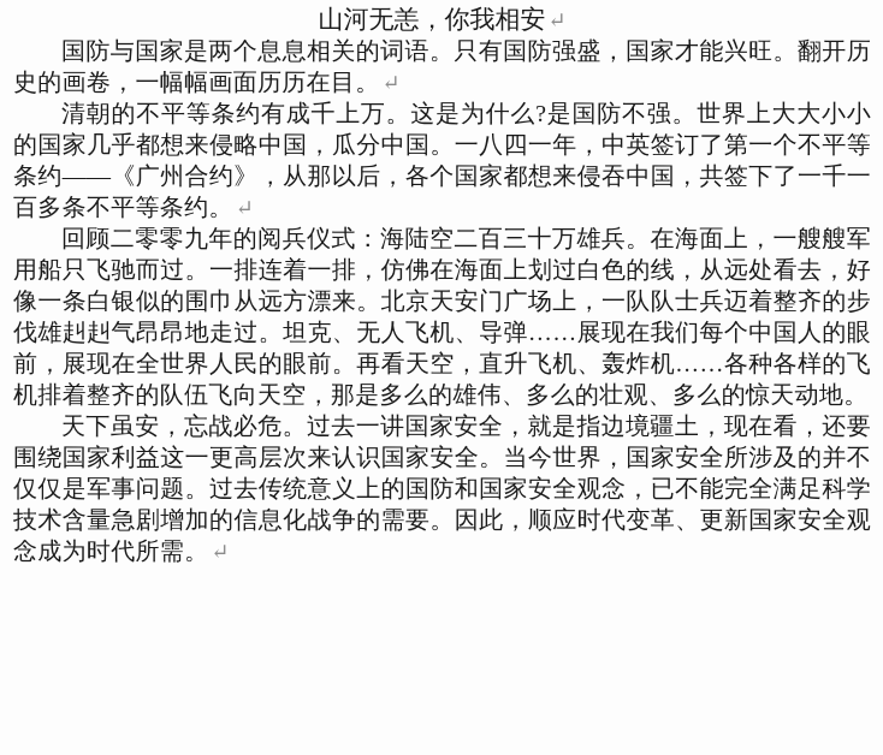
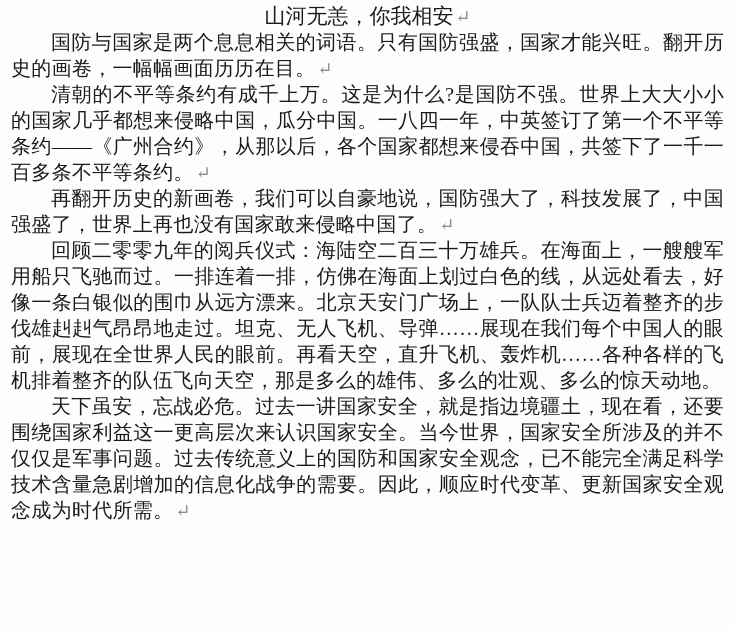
  山河无恙，你我相安↵
  国防与国家是两个息息相关的词语。只有国防强盛，国家才能兴旺。翻开历史的画卷，一幅幅画面历历在目。↵
  清朝的不平等条约有成千上万。这是为什么?是国防不强。世界上大大小小的国家几乎都想来侵略中国，瓜分中国。一八四一年，中英签订了第一个不平等条约——《广州合约》，从那以后，各个国家都想来侵吞中国，共签下了一千一百多条不平等条约。↵
+ 再翻开历史的新画卷，我们可以自豪地说，国防强大了，科技发展了，中国强盛了，世界上再也没有国家敢来侵略中国了。↵
  回顾二零零九年的阅兵仪式：海陆空二百三十万雄兵。在海面上，一艘艘军用船只飞驰而过。一排连着一排，仿佛在海面上划过白色的线，从远处看去，好像一条白银似的围巾从远方漂来。北京天安门广场上，一队队士兵迈着整齐的步伐雄赳赳气昂昂地走过。坦克、无人飞机、导弹……展现在我们每个中国人的眼前，展现在全世界人民的眼前。再看天空，直升飞机、轰炸机……各种各样的飞机排着整齐的队伍飞向天空，那是多么的雄伟、多么的壮观、多么的惊天动地。
  天下虽安，忘战必危。过去一讲国家安全，就是指边境疆土，现在看，还要围绕国家利益这一更高层次来认识国家安全。当今世界，国家安全所涉及的并不仅仅是军事问题。过去传统意义上的国防和国家安全观念，已不能完全满足科学技术含量急剧增加的信息化战争的需要。因此，顺应时代变革、更新国家安全观念成为时代所需。↵
